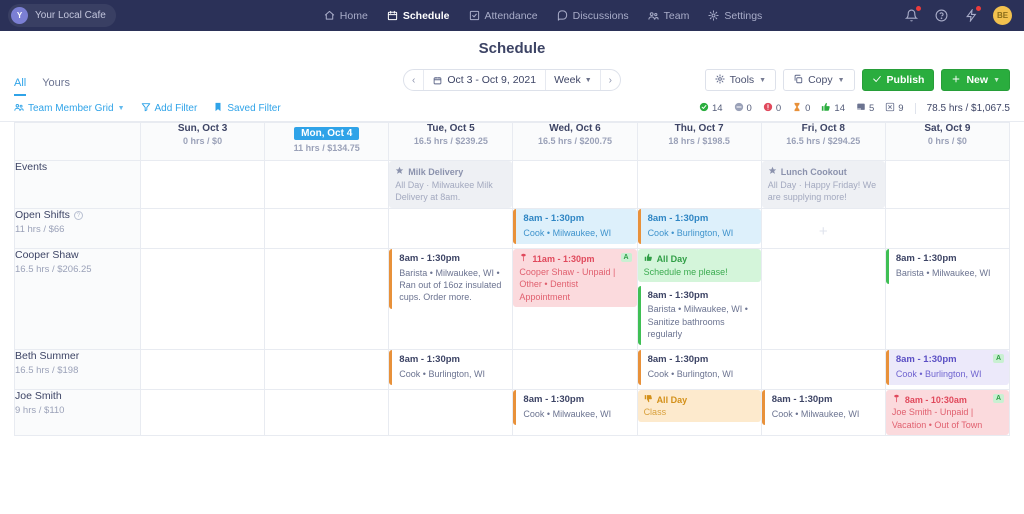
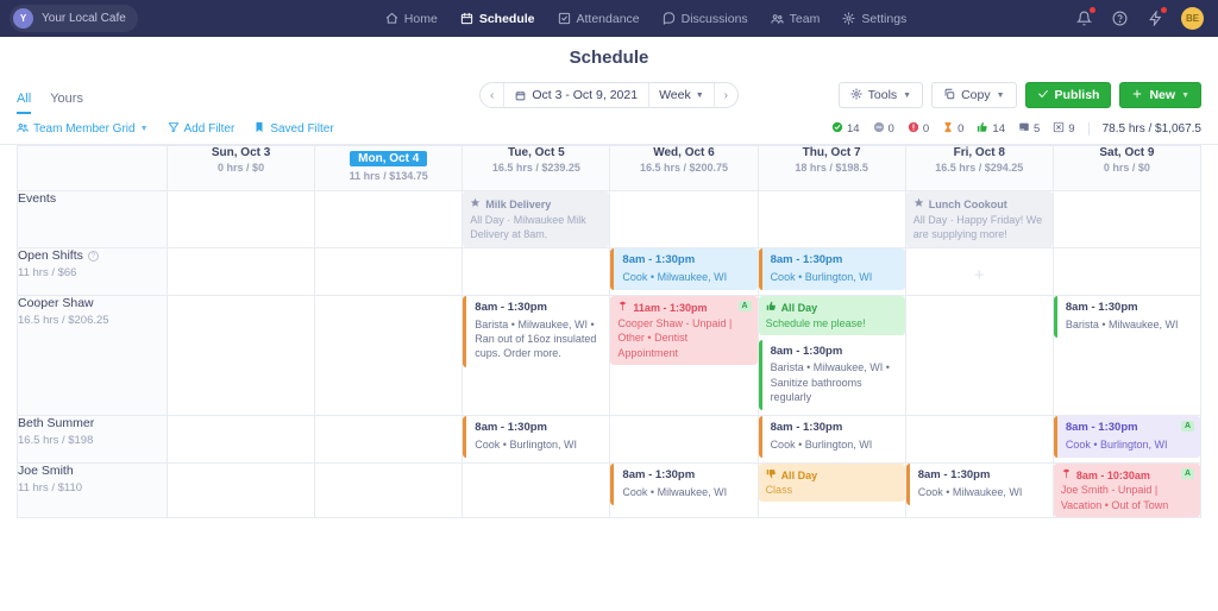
  Y
  Your Local Cafe
  Home
  Schedule
  Attendance
  Discussions
  Team
  Settings
  BE
  Schedule
  All
  Yours
  ‹
  Oct 3 - Oct 9, 2021
  Week
  ›
  Tools
  Copy
  Publish
  New
  Team Member Grid
  Add Filter
  Saved Filter
  14
  0
  0
  0
  14
  5
  9
  78.5 hrs / $1,067.5
  	Sun, Oct 3 0 hrs / $0	Mon, Oct 4 11 hrs / $134.75	Tue, Oct 5 16.5 hrs / $239.25	Wed, Oct 6 16.5 hrs / $200.75	Thu, Oct 7 18 hrs / $198.5	Fri, Oct 8 16.5 hrs / $294.25	Sat, Oct 9 0 hrs / $0
  Events			Milk Delivery All Day · Milwaukee Milk Delivery at 8am.			Lunch Cookout All Day · Happy Friday! We are supplying more!
  Open Shifts 11 hrs / $66				8am - 1:30pm Cook • Milwaukee, WI	8am - 1:30pm Cook • Burlington, WI	+
  Cooper Shaw 16.5 hrs / $206.25			8am - 1:30pm Barista • Milwaukee, WI • Ran out of 16oz insulated cups. Order more.	11am - 1:30pm Cooper Shaw - Unpaid | Other • Dentist Appointment	All Day Schedule me please! 8am - 1:30pm Barista • Milwaukee, WI • Sanitize bathrooms regularly		8am - 1:30pm Barista • Milwaukee, WI
  Beth Summer 16.5 hrs / $198			8am - 1:30pm Cook • Burlington, WI		8am - 1:30pm Cook • Burlington, WI		8am - 1:30pm Cook • Burlington, WI
- Joe Smith 9 hrs / $110				8am - 1:30pm Cook • Milwaukee, WI	All Day Class	8am - 1:30pm Cook • Milwaukee, WI	8am - 10:30am Joe Smith - Unpaid | Vacation • Out of Town
+ Joe Smith 11 hrs / $110				8am - 1:30pm Cook • Milwaukee, WI	All Day Class	8am - 1:30pm Cook • Milwaukee, WI	8am - 10:30am Joe Smith - Unpaid | Vacation • Out of Town
